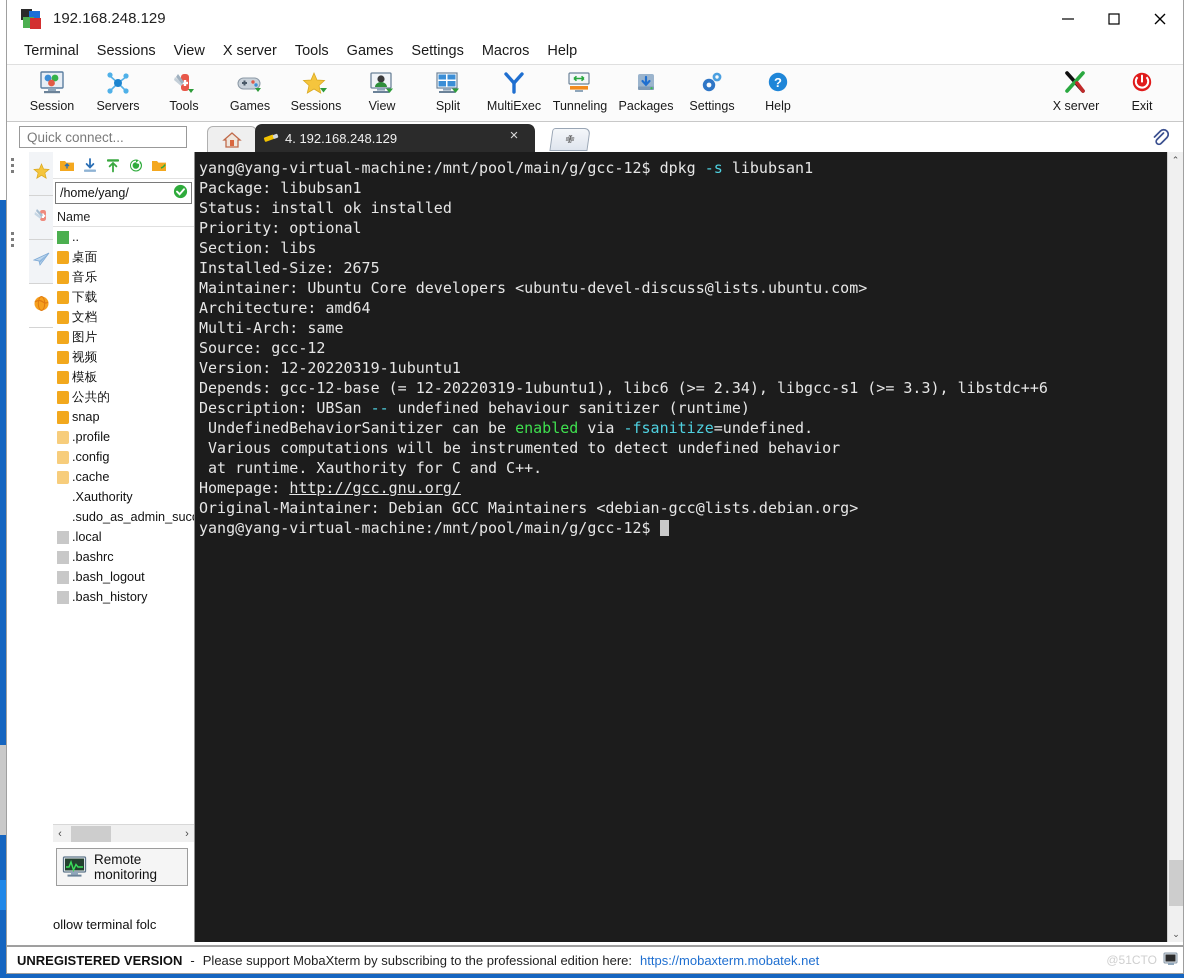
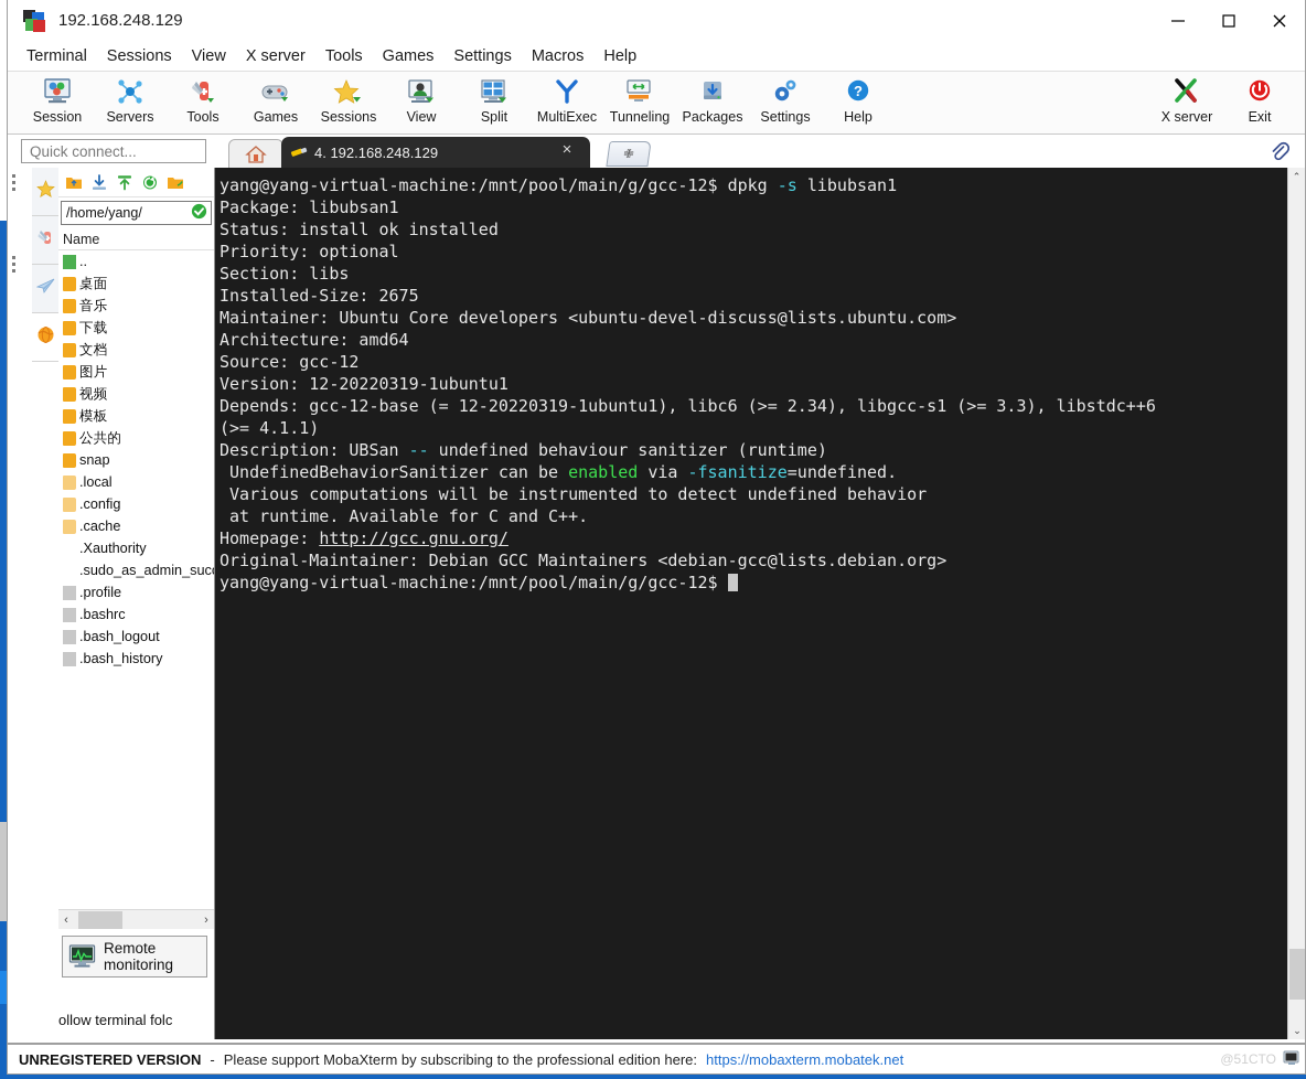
  192.168.248.129
  Terminal
  Sessions
  View
  X server
  Tools
  Games
  Settings
  Macros
  Help
  Session
  Servers
  Tools
  Games
  Sessions
  View
  Split
  MultiExec
  Tunneling
  Packages
  Settings
  ?
  Help
  X server
  Exit
  Quick connect...
  4. 192.168.248.129
  ×
  /home/yang/
  Name
  ..
  桌面
  音乐
  下载
  文档
  图片
  视频
  模板
  公共的
  snap
- .profile
+ .local
  .config
  .cache
  .Xauthority
  .sudo_as_admin_suc
- .local
+ .profile
  .bashrc
  .bash_logout
  .bash_history
  ‹
  ›
  Remote monitoring
  ollow terminal folc
  yang@yang-virtual-machine:/mnt/pool/main/g/gcc-12$ dpkg -s libubsan1
  Package: libubsan1
  Status: install ok installed
  Priority: optional
  Section: libs
  Installed-Size: 2675
  Maintainer: Ubuntu Core developers <ubuntu-devel-discuss@lists.ubuntu.com>
  Architecture: amd64
- Multi-Arch: same
  Source: gcc-12
  Version: 12-20220319-1ubuntu1
  Depends: gcc-12-base (= 12-20220319-1ubuntu1), libc6 (>= 2.34), libgcc-s1 (>= 3.3), libstdc++6
+ (>= 4.1.1)
  Description: UBSan -- undefined behaviour sanitizer (runtime)
  UndefinedBehaviorSanitizer can be enabled via -fsanitize=undefined.
  Various computations will be instrumented to detect undefined behavior
- at runtime. Xauthority for C and C++.
+ at runtime. Available for C and C++.
  Homepage: http://gcc.gnu.org/
  Original-Maintainer: Debian GCC Maintainers <debian-gcc@lists.debian.org>
  yang@yang-virtual-machine:/mnt/pool/main/g/gcc-12$
  ⌃
  ⌄
  UNREGISTERED VERSION
  -
  Please support MobaXterm by subscribing to the professional edition here:
  https://mobaxterm.mobatek.net
  @51CTO
